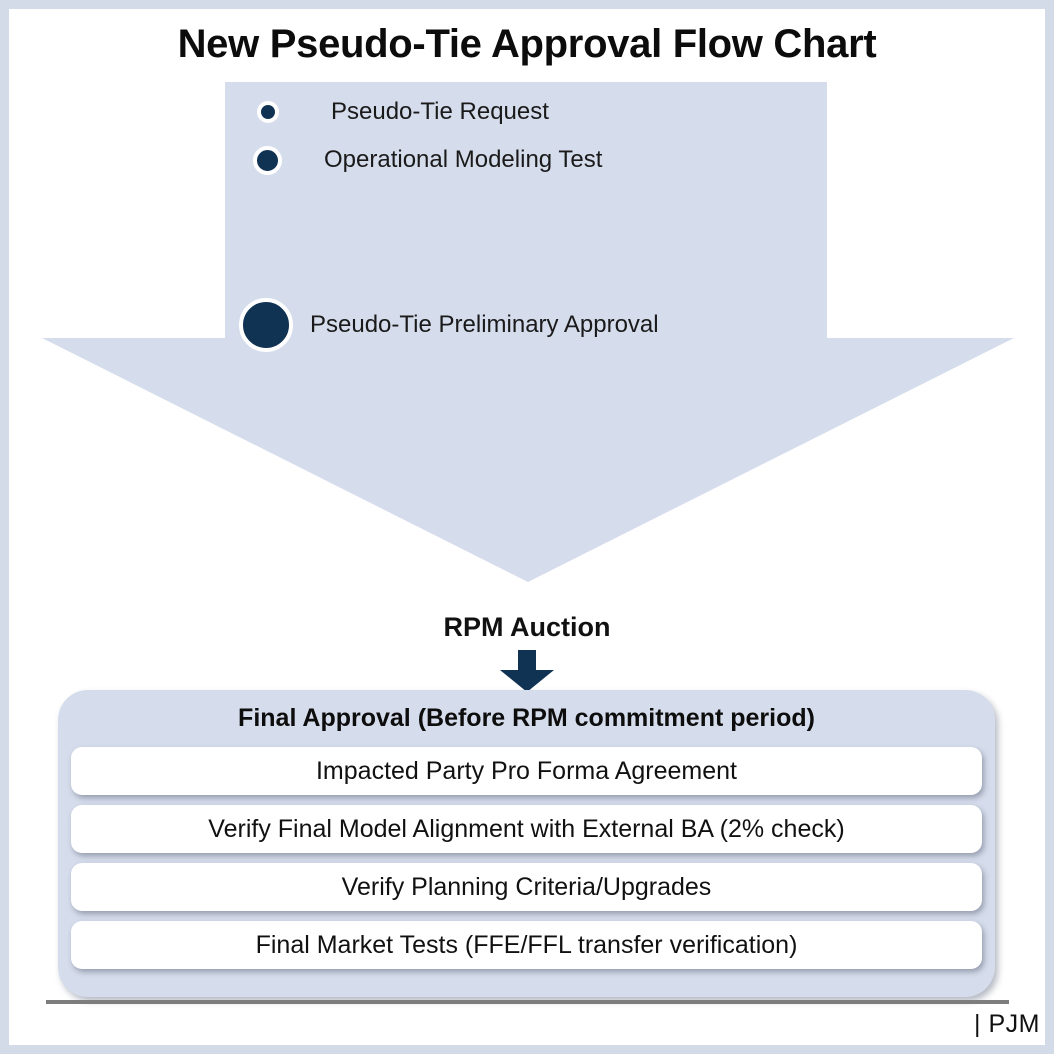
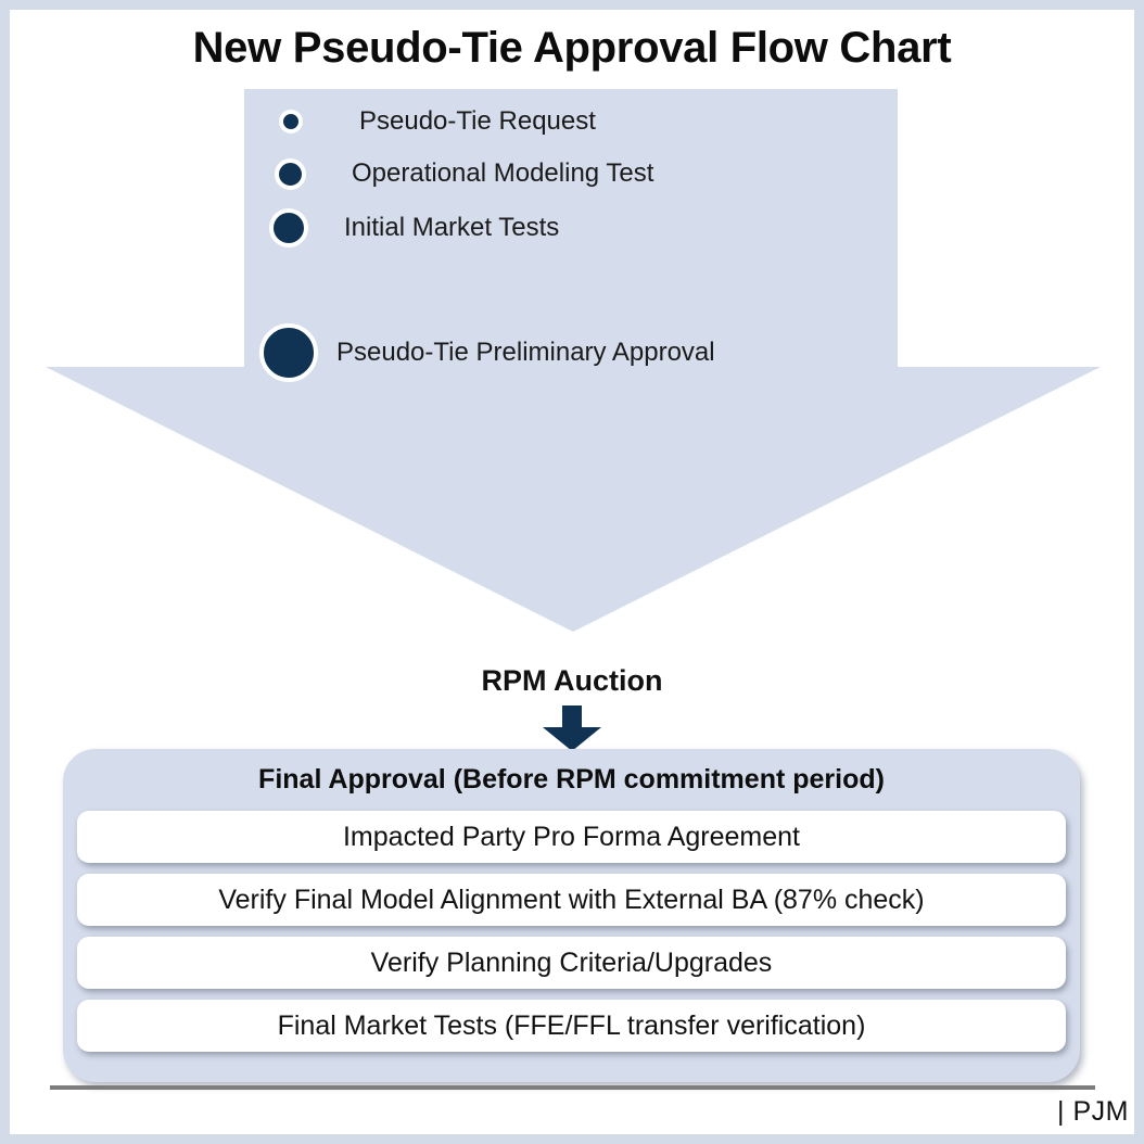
  New Pseudo-Tie Approval Flow Chart
  Pseudo-Tie Request
  Operational Modeling Test
+ Initial Market Tests
  Pseudo-Tie Preliminary Approval
  RPM Auction
  Final Approval (Before RPM commitment period)
  Impacted Party Pro Forma Agreement
- Verify Final Model Alignment with External BA (2% check)
+ Verify Final Model Alignment with External BA (87% check)
  Verify Planning Criteria/Upgrades
  Final Market Tests (FFE/FFL transfer verification)
  | PJM
